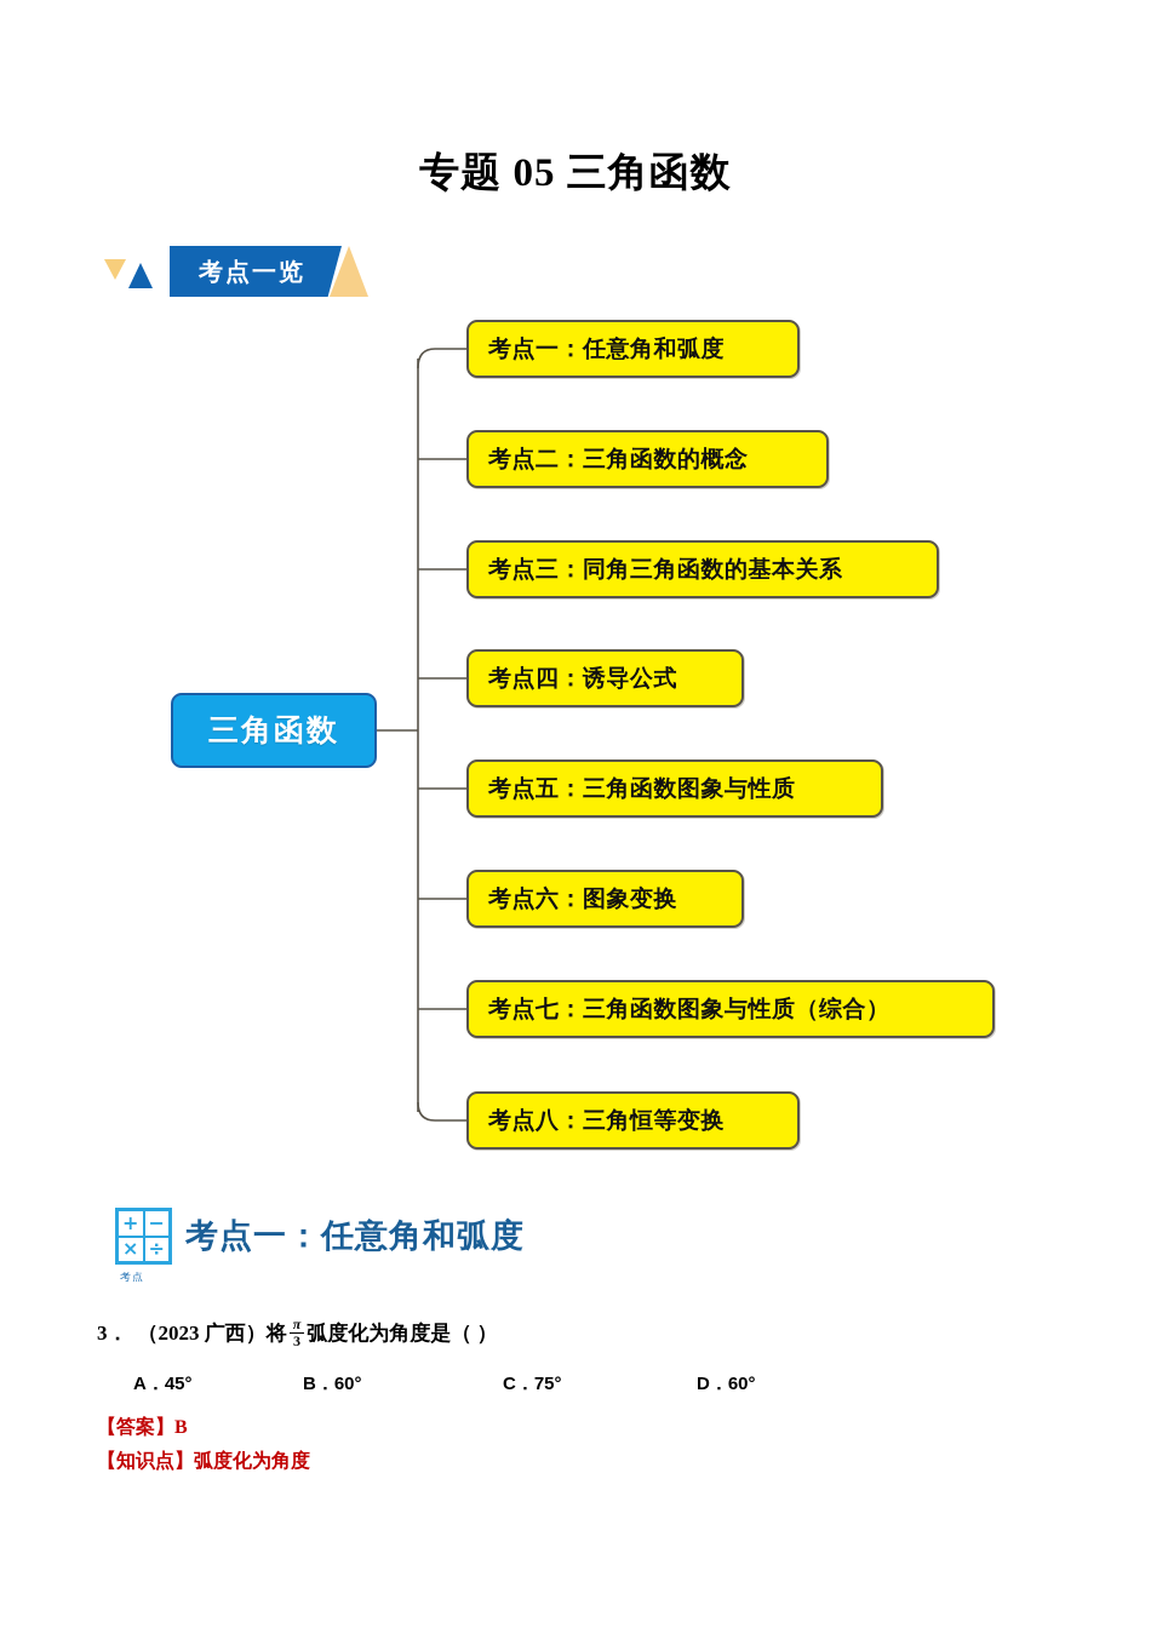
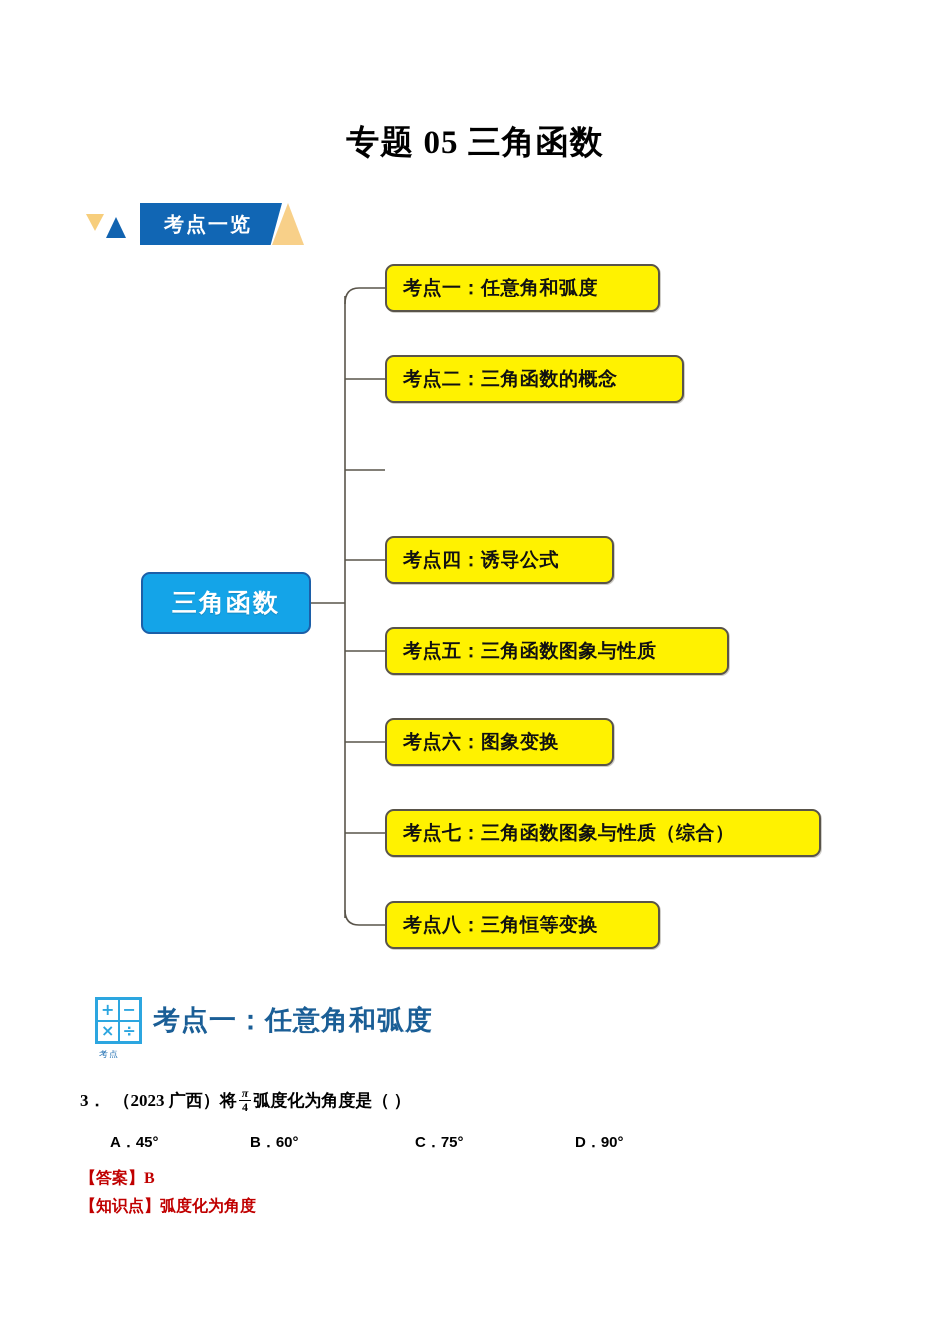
  专题 05 三角函数
  考点一览
  三角函数
  考点一：任意角和弧度
  考点二：三角函数的概念
- 考点三：同角三角函数的基本关系
  考点四：诱导公式
  考点五：三角函数图象与性质
  考点六：图象变换
  考点七：三角函数图象与性质（综合）
  考点八：三角恒等变换
  +
  −
  ×
  ÷
  考点一：任意角和弧度
  考点
  3．
  （2023 广西）
  将
  π
- 3
+ 4
  弧度化为角度是（ ）
  A．45°
  B．60°
  C．75°
- D．60°
+ D．90°
  【答案】B
  【知识点】弧度化为角度
